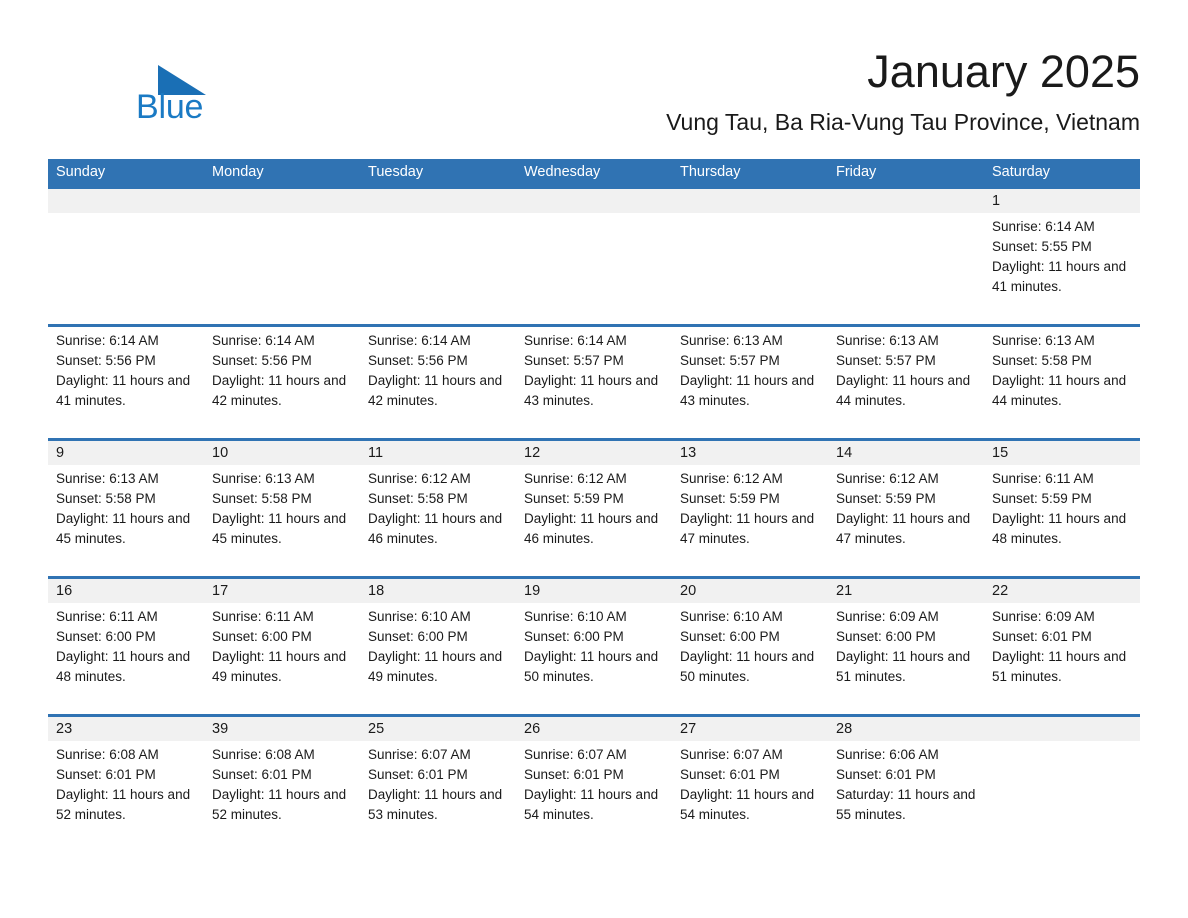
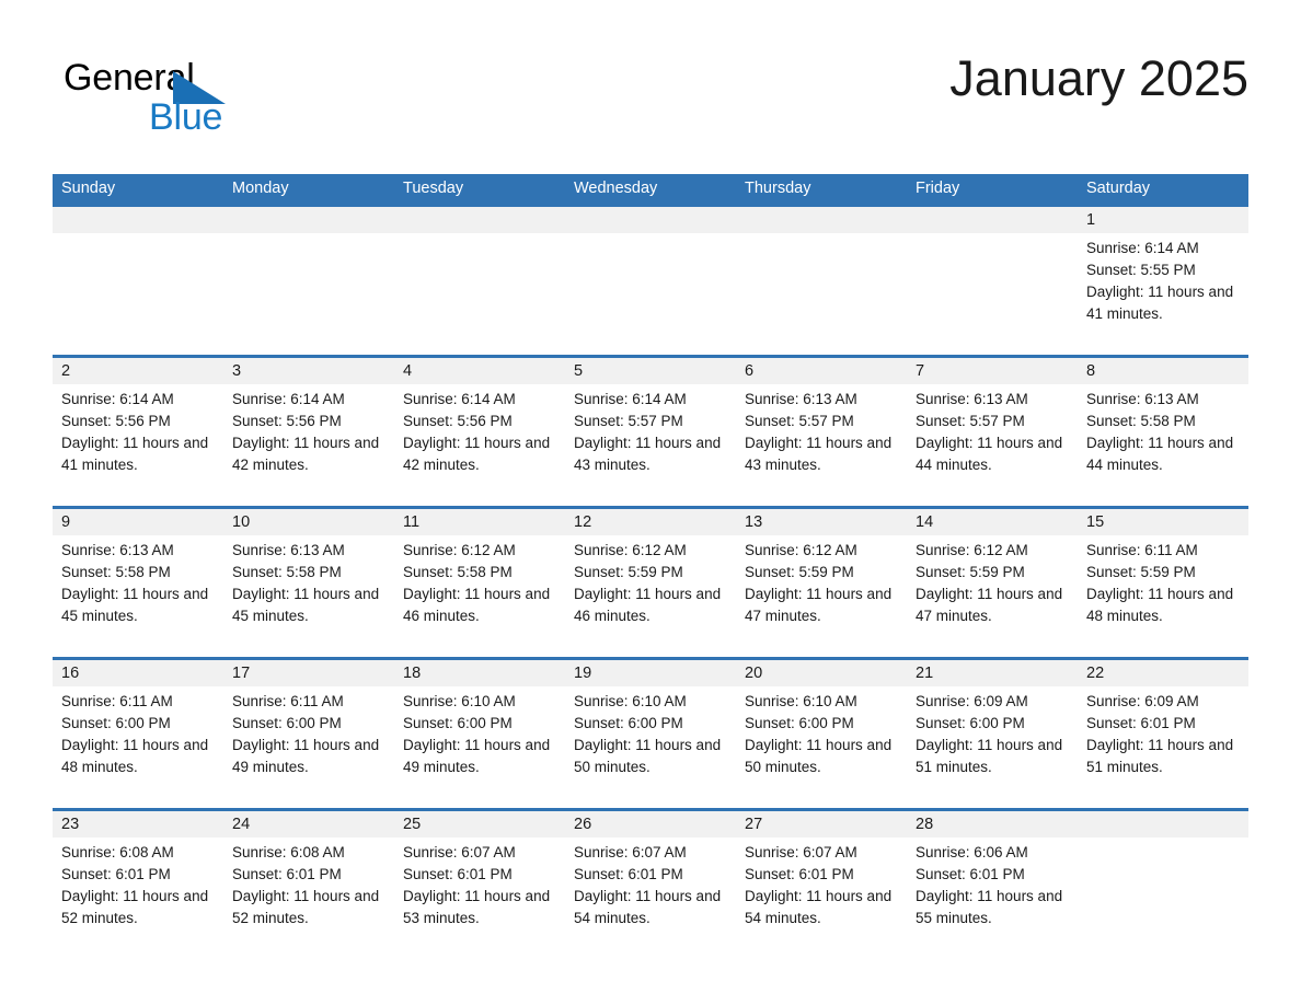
+ General
  Blue
  January 2025
- Vung Tau, Ba Ria-Vung Tau Province, Vietnam
  Sunday
  Monday
  Tuesday
  Wednesday
  Thursday
  Friday
  Saturday
  1
  Sunrise: 6:14 AM
  Sunset: 5:55 PM
  Daylight: 11 hours and 41 minutes.
+ 2
+ 3
+ 4
+ 5
+ 6
+ 7
+ 8
  Sunrise: 6:14 AM
  Sunset: 5:56 PM
  Daylight: 11 hours and 41 minutes.
  Sunrise: 6:14 AM
  Sunset: 5:56 PM
  Daylight: 11 hours and 42 minutes.
  Sunrise: 6:14 AM
  Sunset: 5:56 PM
  Daylight: 11 hours and 42 minutes.
  Sunrise: 6:14 AM
  Sunset: 5:57 PM
  Daylight: 11 hours and 43 minutes.
  Sunrise: 6:13 AM
  Sunset: 5:57 PM
  Daylight: 11 hours and 43 minutes.
  Sunrise: 6:13 AM
  Sunset: 5:57 PM
  Daylight: 11 hours and 44 minutes.
  Sunrise: 6:13 AM
  Sunset: 5:58 PM
  Daylight: 11 hours and 44 minutes.
  9
  10
  11
  12
  13
  14
  15
  Sunrise: 6:13 AM
  Sunset: 5:58 PM
  Daylight: 11 hours and 45 minutes.
  Sunrise: 6:13 AM
  Sunset: 5:58 PM
  Daylight: 11 hours and 45 minutes.
  Sunrise: 6:12 AM
  Sunset: 5:58 PM
  Daylight: 11 hours and 46 minutes.
  Sunrise: 6:12 AM
  Sunset: 5:59 PM
  Daylight: 11 hours and 46 minutes.
  Sunrise: 6:12 AM
  Sunset: 5:59 PM
  Daylight: 11 hours and 47 minutes.
  Sunrise: 6:12 AM
  Sunset: 5:59 PM
  Daylight: 11 hours and 47 minutes.
  Sunrise: 6:11 AM
  Sunset: 5:59 PM
  Daylight: 11 hours and 48 minutes.
  16
  17
  18
  19
  20
  21
  22
  Sunrise: 6:11 AM
  Sunset: 6:00 PM
  Daylight: 11 hours and 48 minutes.
  Sunrise: 6:11 AM
  Sunset: 6:00 PM
  Daylight: 11 hours and 49 minutes.
  Sunrise: 6:10 AM
  Sunset: 6:00 PM
  Daylight: 11 hours and 49 minutes.
  Sunrise: 6:10 AM
  Sunset: 6:00 PM
  Daylight: 11 hours and 50 minutes.
  Sunrise: 6:10 AM
  Sunset: 6:00 PM
  Daylight: 11 hours and 50 minutes.
  Sunrise: 6:09 AM
  Sunset: 6:00 PM
  Daylight: 11 hours and 51 minutes.
  Sunrise: 6:09 AM
  Sunset: 6:01 PM
  Daylight: 11 hours and 51 minutes.
  23
- 39
+ 24
  25
  26
  27
  28
  Sunrise: 6:08 AM
  Sunset: 6:01 PM
  Daylight: 11 hours and 52 minutes.
  Sunrise: 6:08 AM
  Sunset: 6:01 PM
  Daylight: 11 hours and 52 minutes.
  Sunrise: 6:07 AM
  Sunset: 6:01 PM
  Daylight: 11 hours and 53 minutes.
  Sunrise: 6:07 AM
  Sunset: 6:01 PM
  Daylight: 11 hours and 54 minutes.
  Sunrise: 6:07 AM
  Sunset: 6:01 PM
  Daylight: 11 hours and 54 minutes.
  Sunrise: 6:06 AM
  Sunset: 6:01 PM
- Saturday: 11 hours and 55 minutes.
+ Daylight: 11 hours and 55 minutes.
